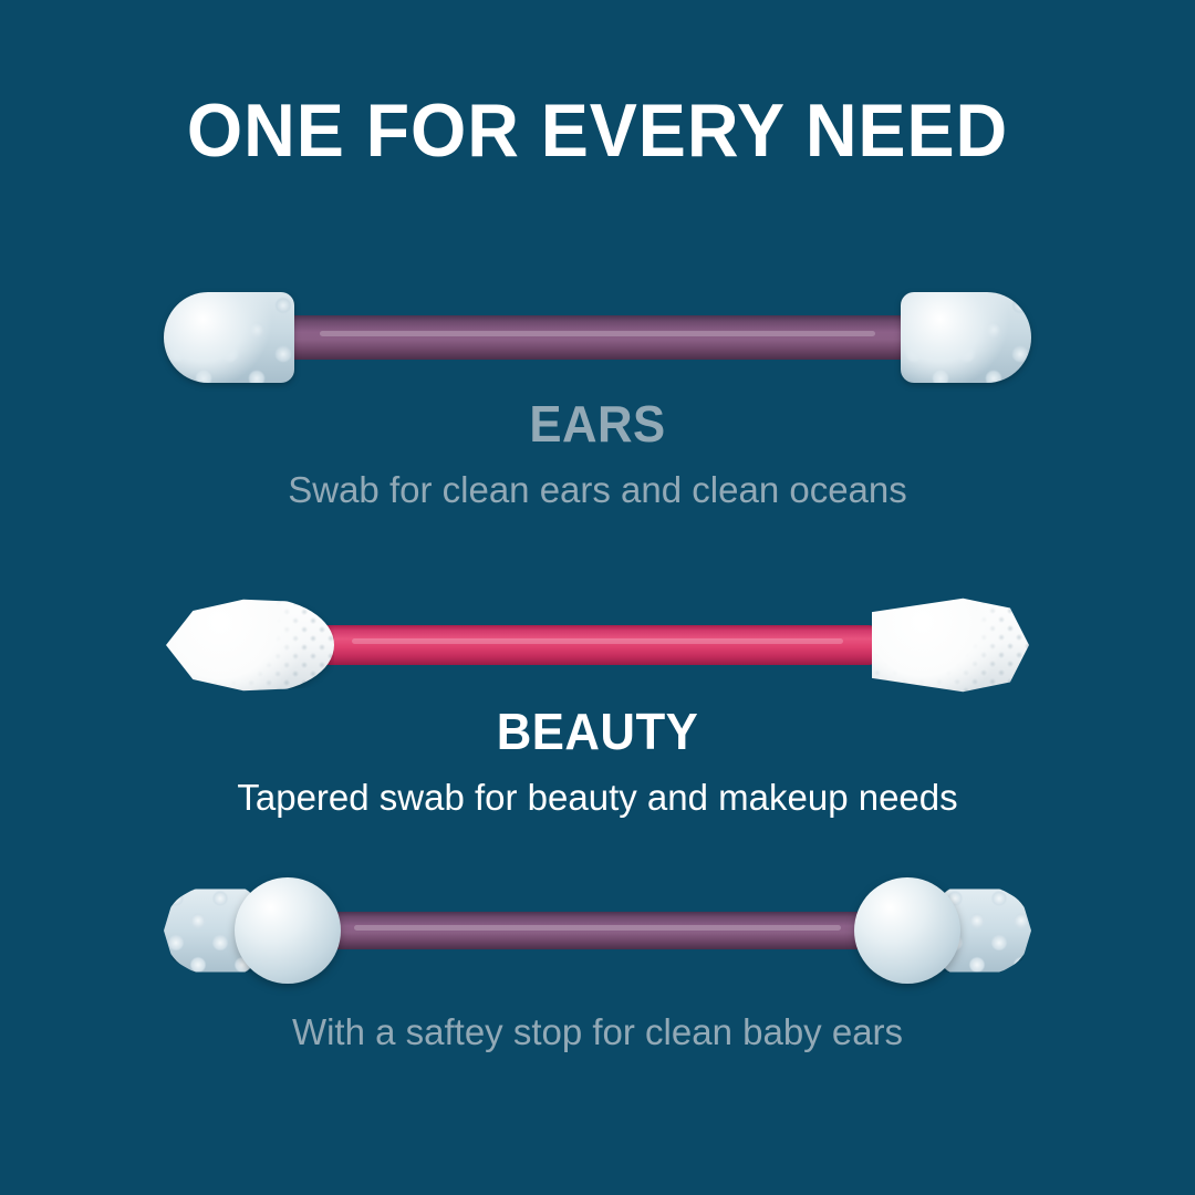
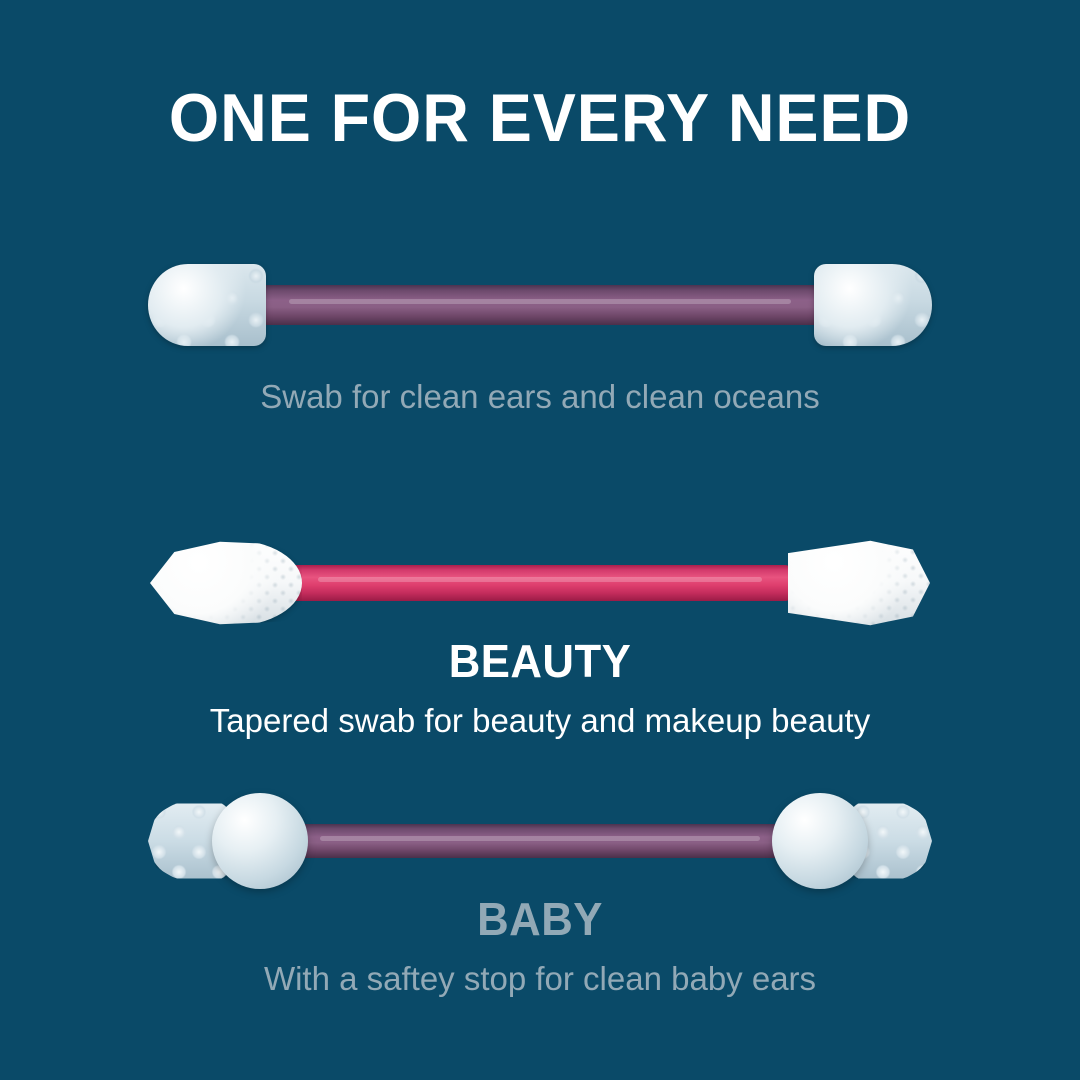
  ONE FOR EVERY NEED
- EARS
  Swab for clean ears and clean oceans
  BEAUTY
- Tapered swab for beauty and makeup needs
+ Tapered swab for beauty and makeup beauty
+ BABY
  With a saftey stop for clean baby ears
